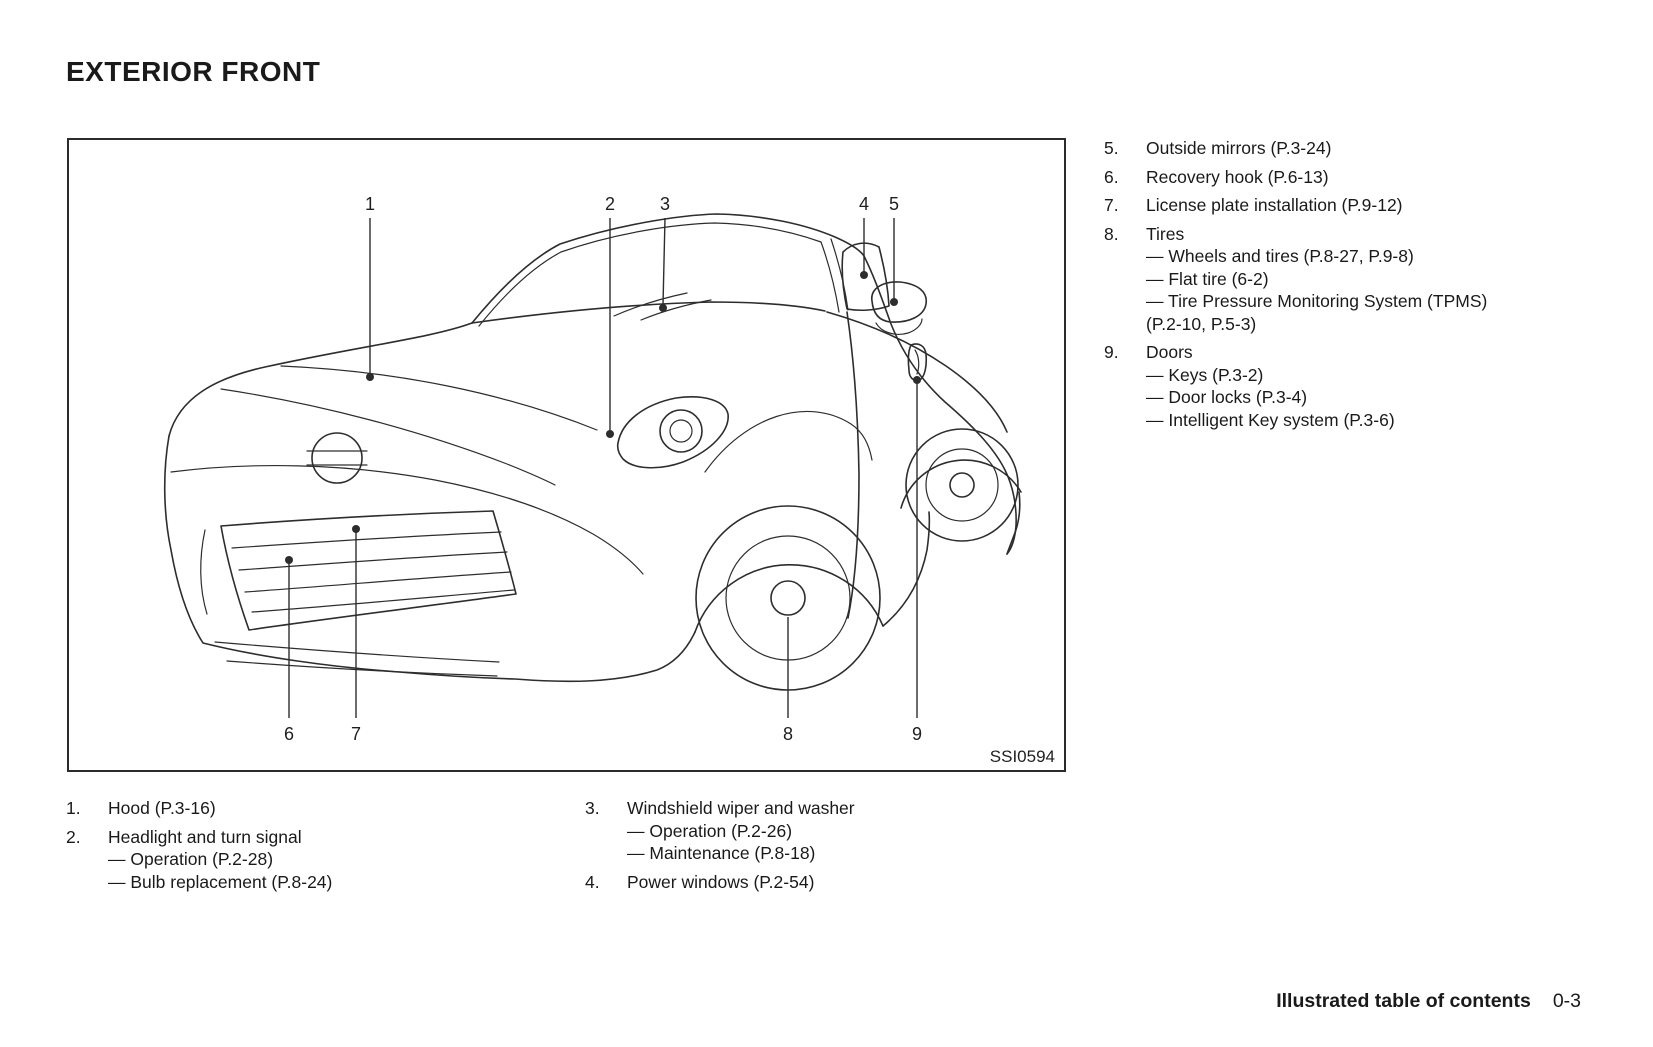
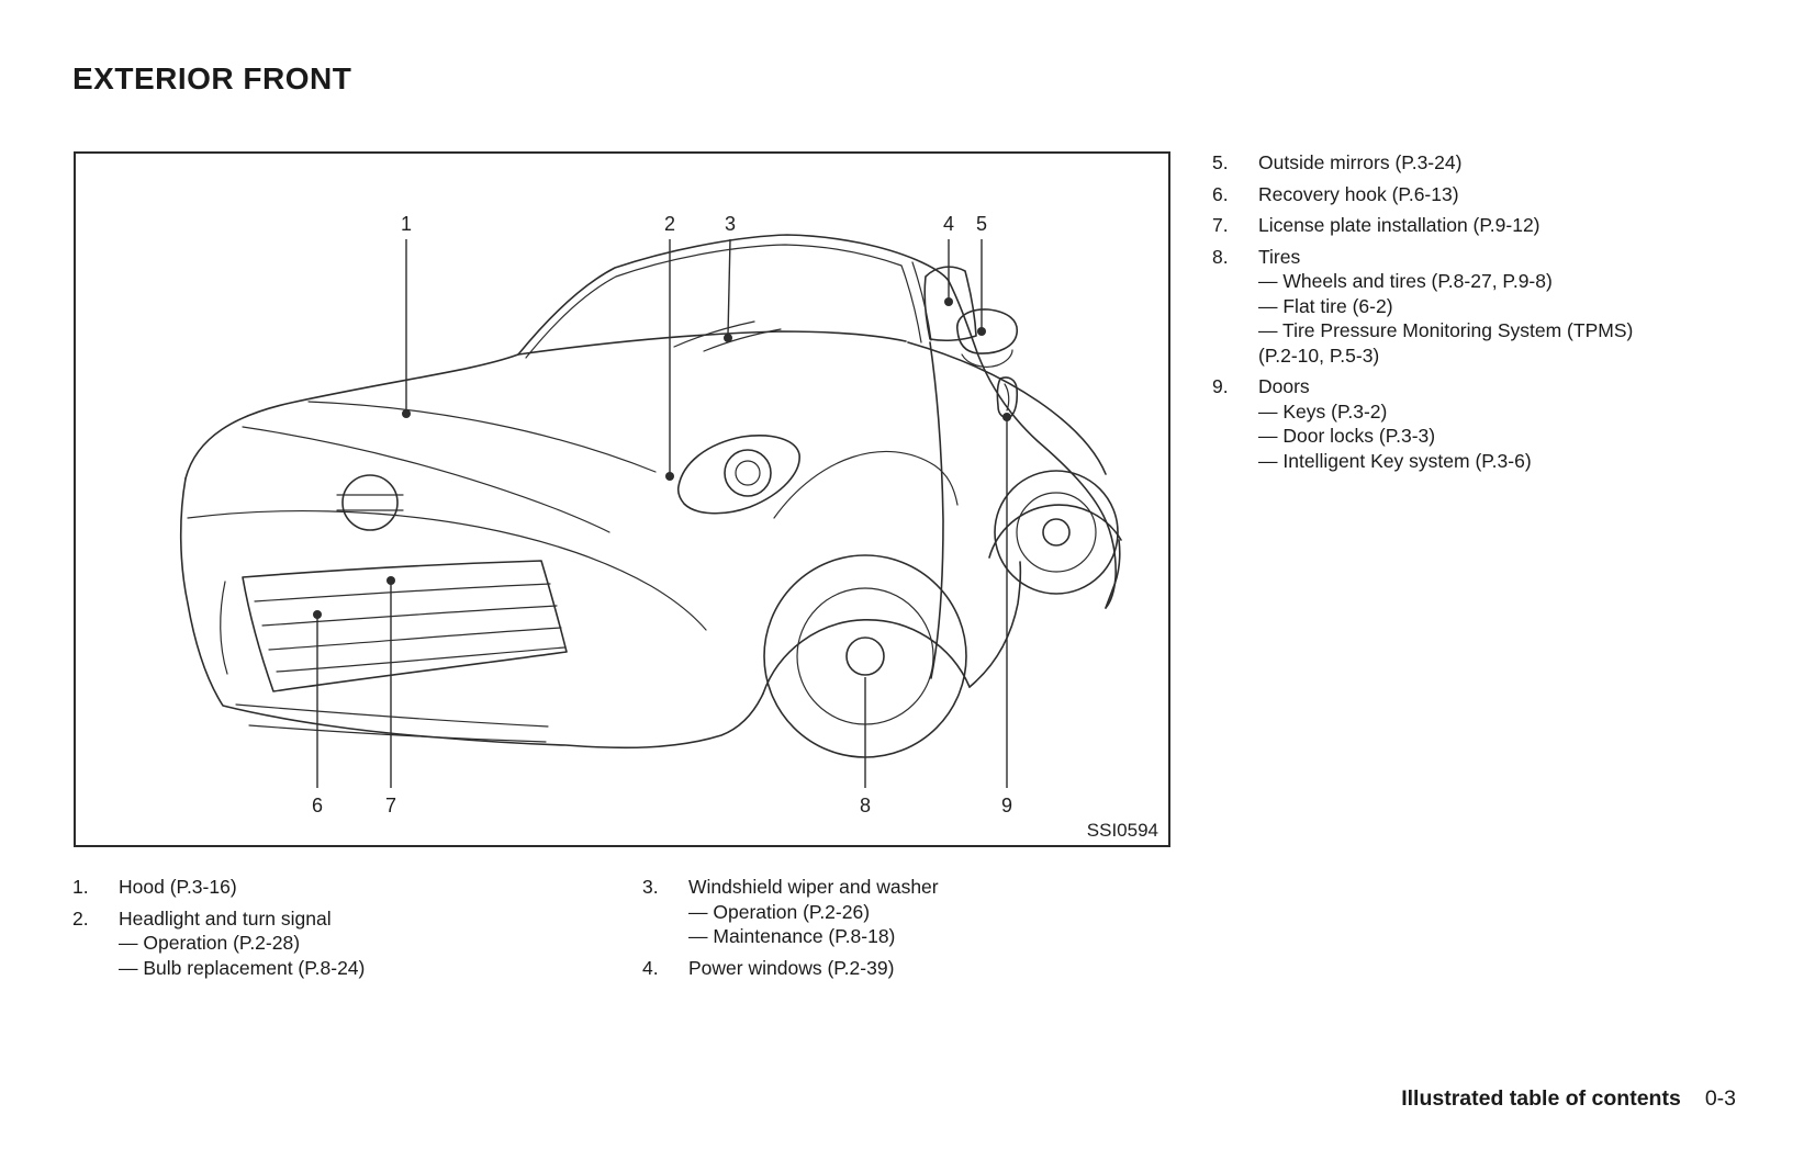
  EXTERIOR FRONT
  1
  2
  3
  4
  5
  6
  7
  8
  9
  SSI0594
  1.
  Hood (P.3-16)
  2.
  Headlight and turn signal
  — Operation (P.2-28)
  — Bulb replacement (P.8-24)
  3.
  Windshield wiper and washer
  — Operation (P.2-26)
  — Maintenance (P.8-18)
  4.
- Power windows (P.2-54)
+ Power windows (P.2-39)
  5.
  Outside mirrors (P.3-24)
  6.
  Recovery hook (P.6-13)
  7.
  License plate installation (P.9-12)
  8.
  Tires
  — Wheels and tires (P.8-27, P.9-8)
  — Flat tire (6-2)
  — Tire Pressure Monitoring System (TPMS)
  (P.2-10, P.5-3)
  9.
  Doors
  — Keys (P.3-2)
- — Door locks (P.3-4)
+ — Door locks (P.3-3)
  — Intelligent Key system (P.3-6)
  Illustrated table of contents 0-3
